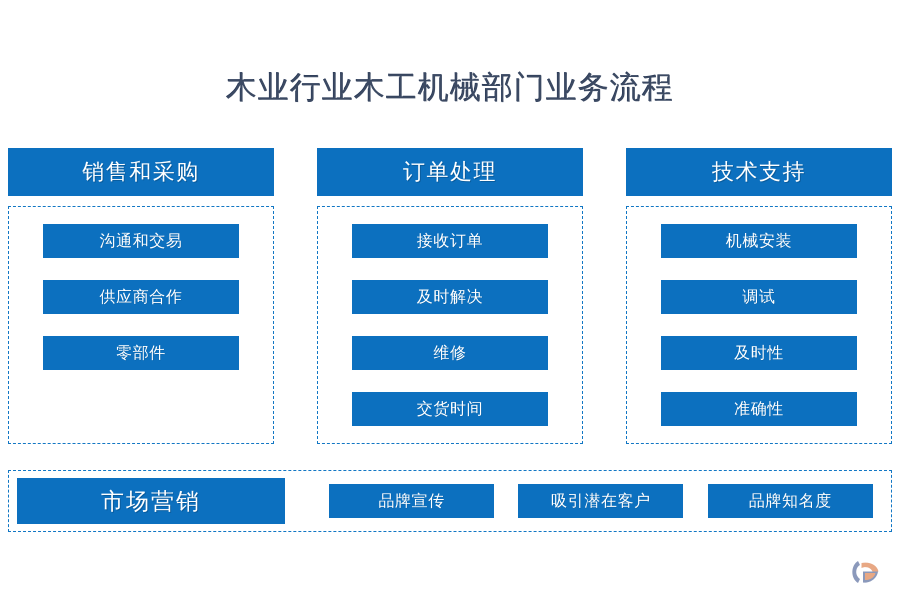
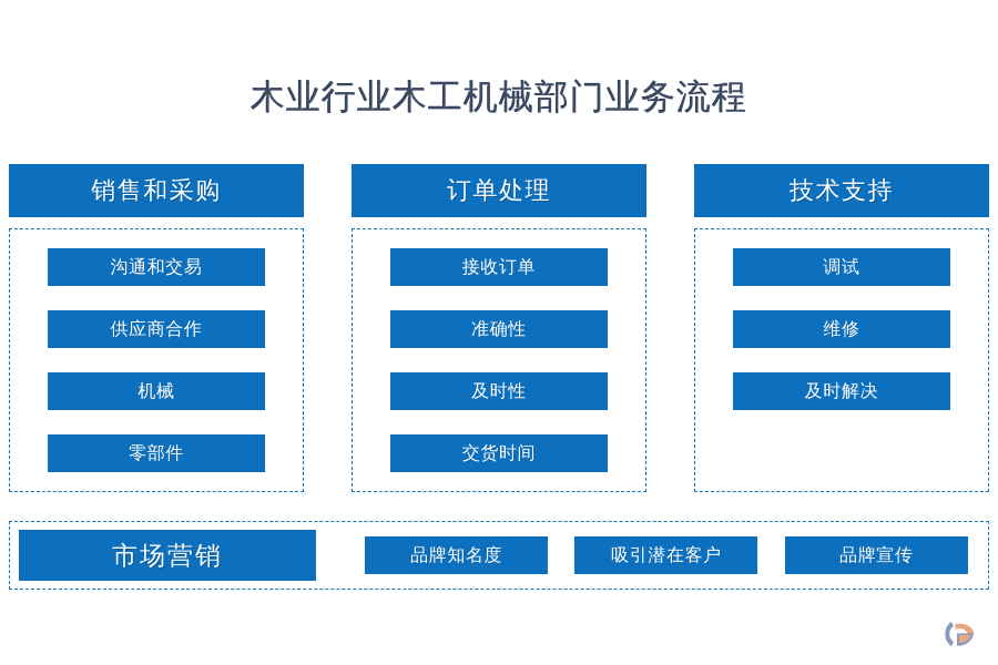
  木业行业木工机械部门业务流程
  销售和采购
  沟通和交易
  供应商合作
+ 机械
  零部件
  订单处理
  接收订单
- 及时解决
+ 准确性
- 维修
+ 及时性
  交货时间
  技术支持
- 机械安装
  调试
- 及时性
+ 维修
- 准确性
+ 及时解决
  市场营销
- 品牌宣传
+ 品牌知名度
  吸引潜在客户
- 品牌知名度
+ 品牌宣传
